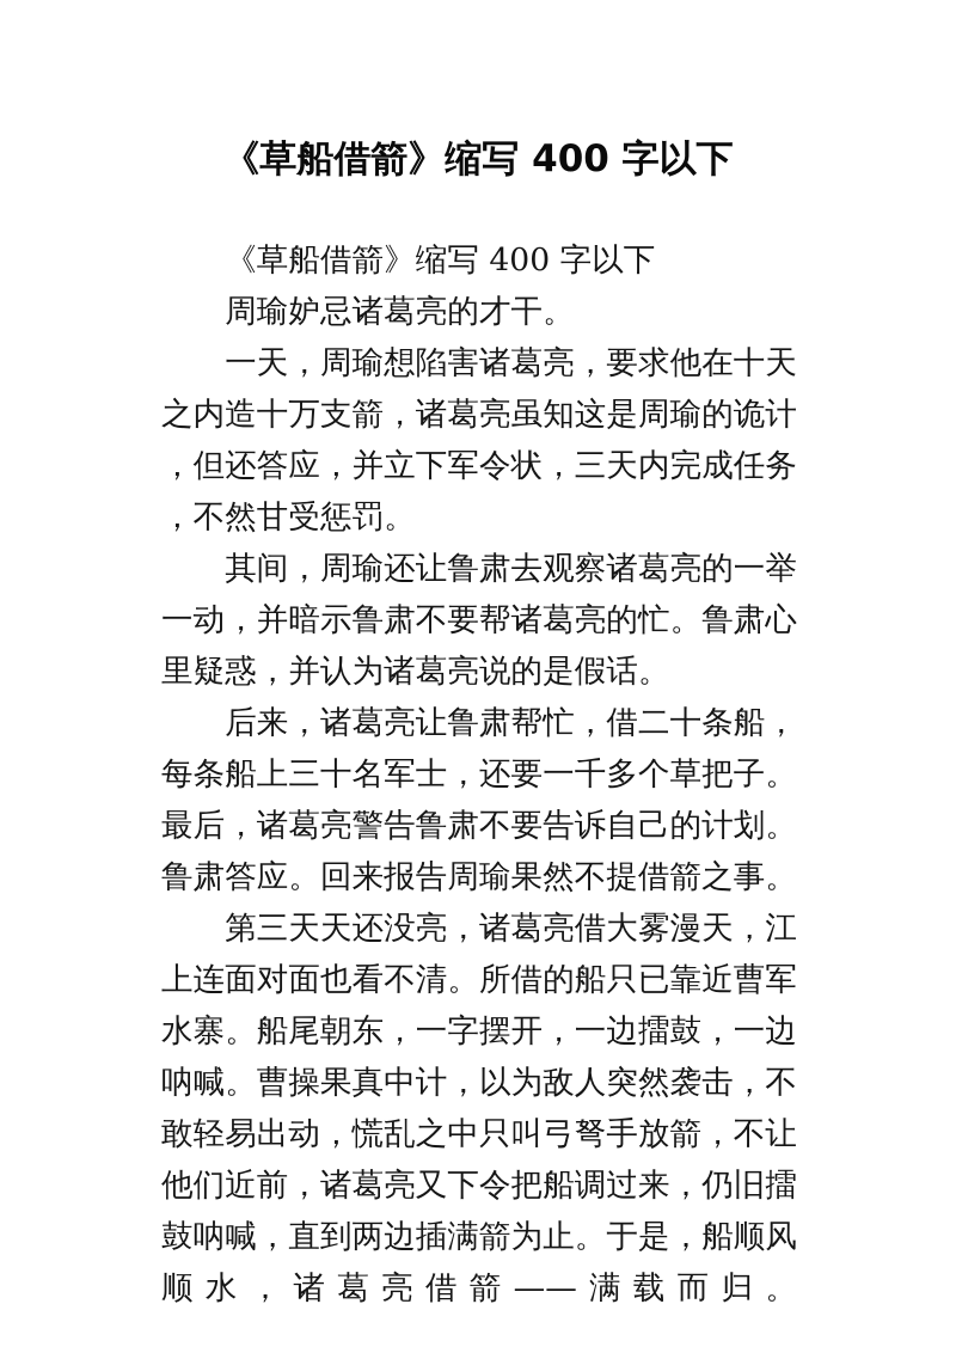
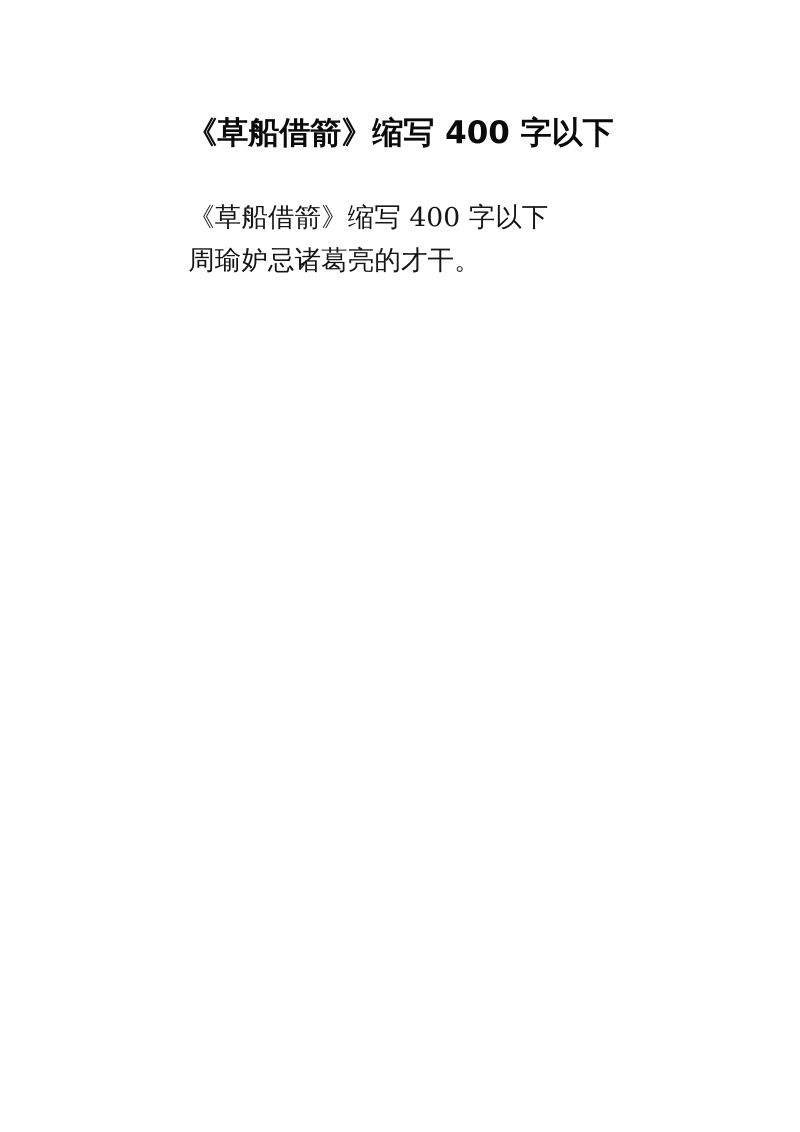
  《草船借箭》缩写 400 字以下
  《草船借箭》缩写 400 字以下
  周瑜妒忌诸葛亮的才干。
- 一天，周瑜想陷害诸葛亮，要求他在十天之内造十万支箭，诸葛亮虽知这是周瑜的诡计，但还答应，并立下军令状，三天内完成任务，不然甘受惩罚。
- 其间，周瑜还让鲁肃去观察诸葛亮的一举一动，并暗示鲁肃不要帮诸葛亮的忙。鲁肃心里疑惑，并认为诸葛亮说的是假话。
- 后来，诸葛亮让鲁肃帮忙，借二十条船，每条船上三十名军士，还要一千多个草把子。最后，诸葛亮警告鲁肃不要告诉自己的计划。鲁肃答应。回来报告周瑜果然不提借箭之事。
- 第三天天还没亮，诸葛亮借大雾漫天，江上连面对面也看不清。所借的船只已靠近曹军水寨。船尾朝东，一字摆开，一边擂鼓，一边呐喊。曹操果真中计，以为敌人突然袭击，不敢轻易出动，慌乱之中只叫弓弩手放箭，不让他们近前，诸葛亮又下令把船调过来，仍旧擂鼓呐喊，直到两边插满箭为止。于是，船顺风顺水，诸葛亮借箭——满载而归。
